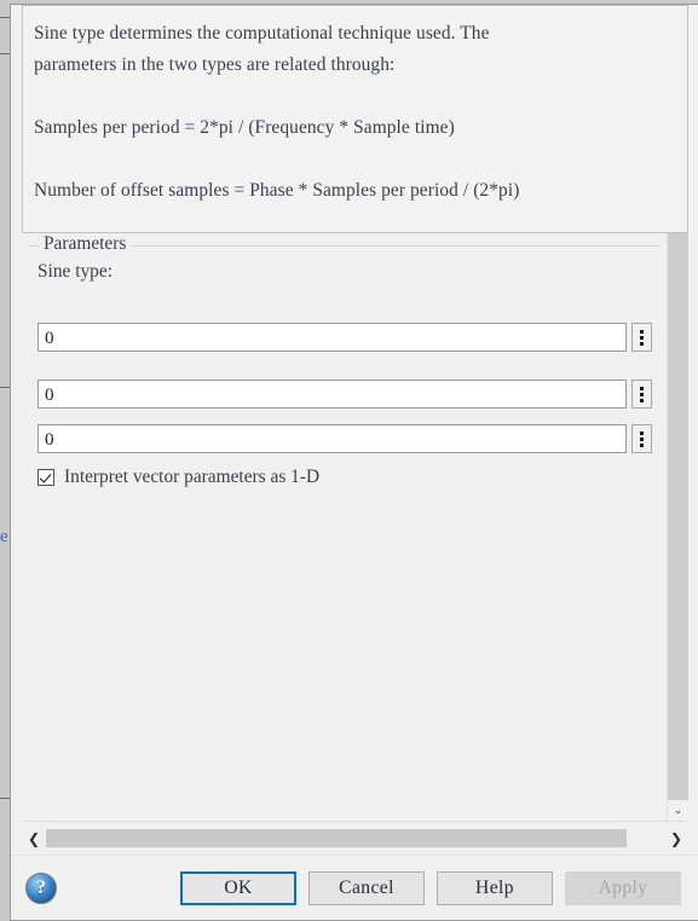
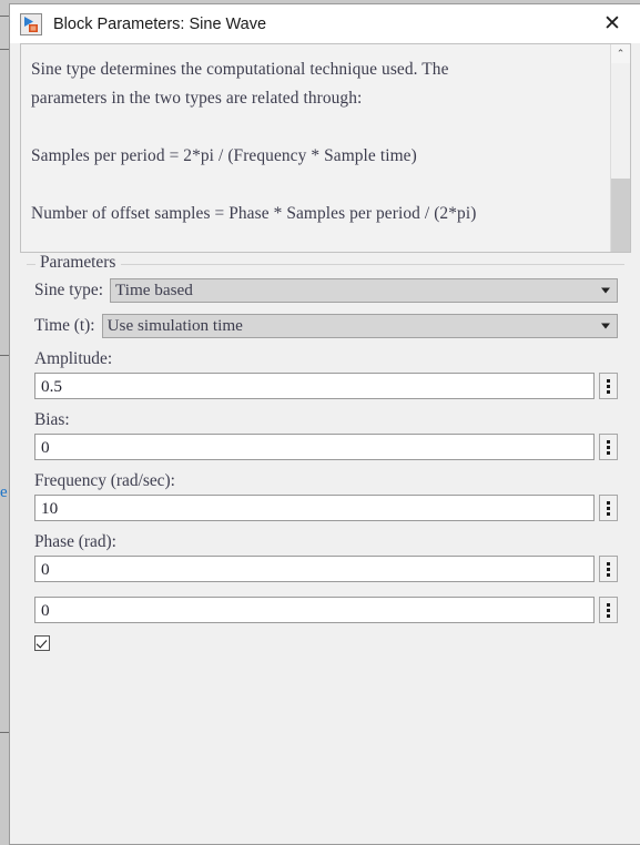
  e
+ Block Parameters: Sine Wave
+ ✕
  Sine type determines the computational technique used. The
  parameters in the two types are related through:
  Samples per period = 2*pi / (Frequency * Sample time)
  Number of offset samples = Phase * Samples per period / (2*pi)
+ ⌃
  Parameters
  Sine type:
+ Time based
+ Time (t):
+ Use simulation time
+ Amplitude:
+ 0.5
+ Bias:
  0
+ Frequency (rad/sec):
+ 10
+ Phase (rad):
  0
  0
- Interpret vector parameters as 1-D
- ⌄
- ❮
- ❯
- ?
- OK
- Cancel
- Help
- Apply
